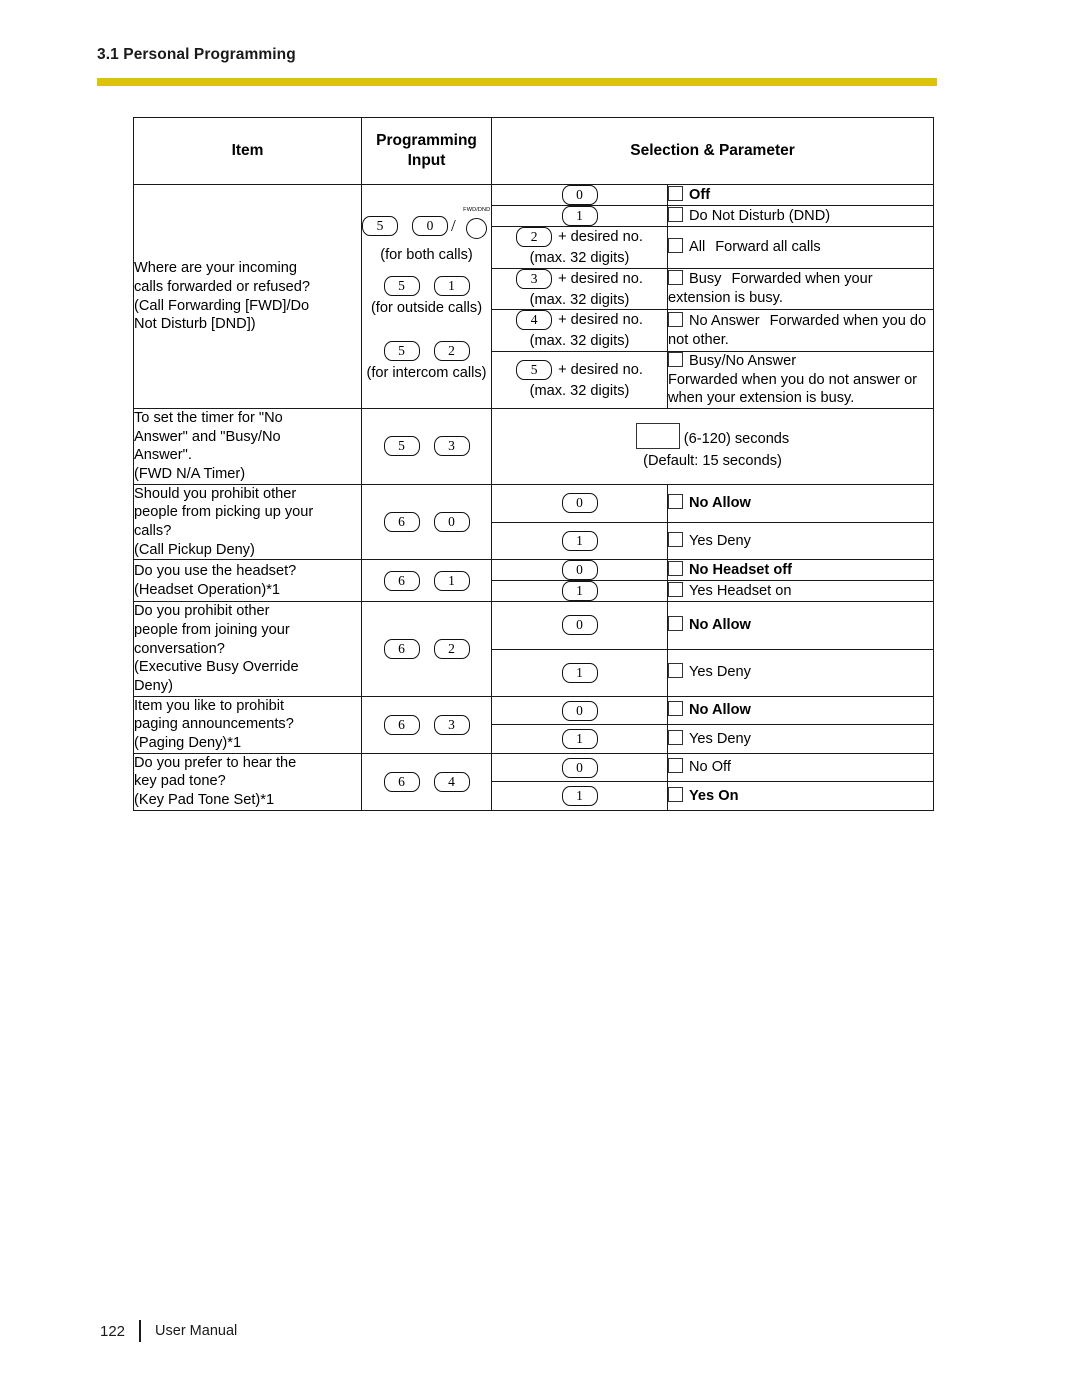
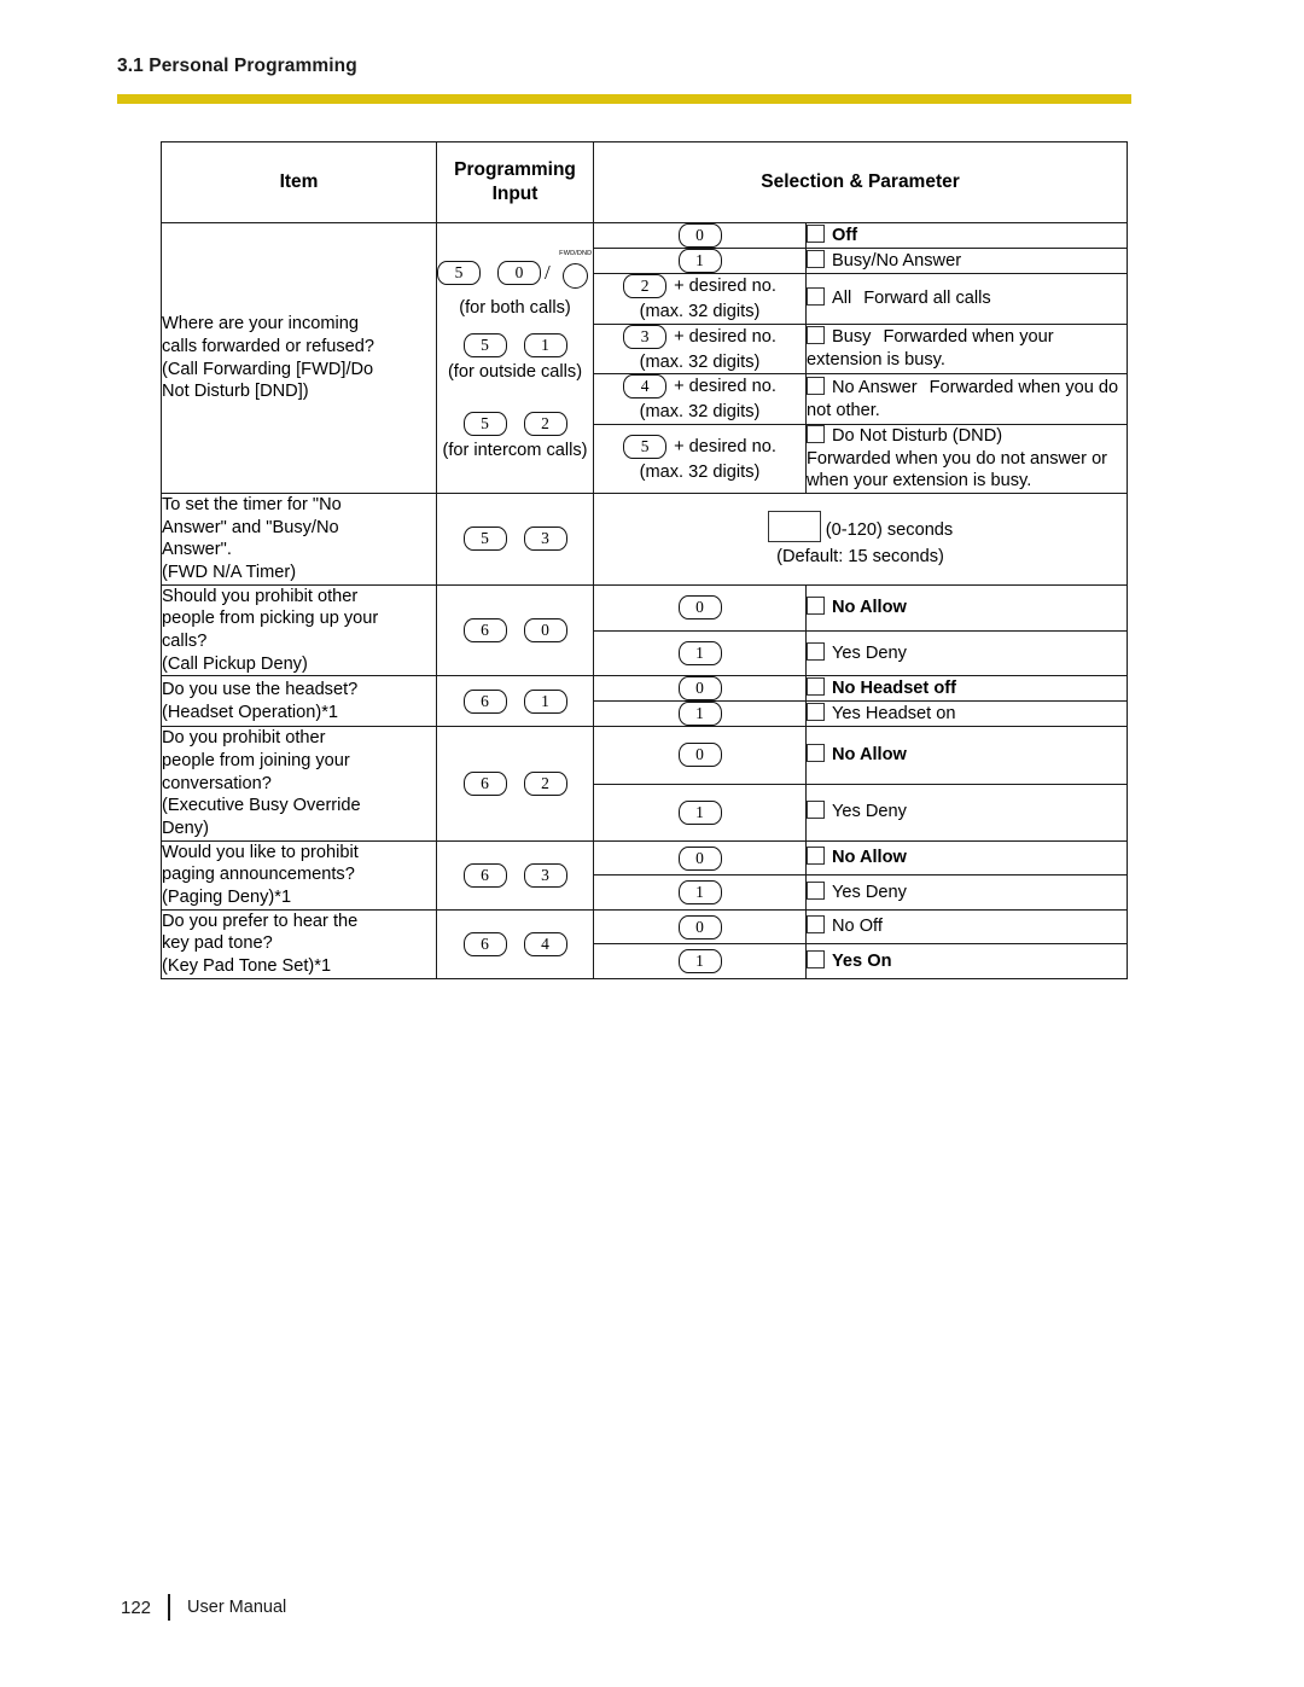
  3.1 Personal Programming
  Item	Programming Input	Selection & Parameter
  Where are your incoming calls forwarded or refused? (Call Forwarding [FWD]/Do Not Disturb [DND])	5 0 / (for both calls) 5 1 (for outside calls) 5 2 (for intercom calls)	0	Off
- 1	Do Not Disturb (DND)
+ 1	Busy/No Answer
  2 + desired no. (max. 32 digits)	All Forward all calls
  3 + desired no. (max. 32 digits)	Busy Forwarded when your extension is busy.
  4 + desired no. (max. 32 digits)	No Answer Forwarded when you do not other.
- 5 + desired no. (max. 32 digits)	Busy/No Answer Forwarded when you do not answer or when your extension is busy.
+ 5 + desired no. (max. 32 digits)	Do Not Disturb (DND) Forwarded when you do not answer or when your extension is busy.
- To set the timer for "No Answer" and "Busy/No Answer". (FWD N/A Timer)	5 3	(6-120) seconds (Default: 15 seconds)
+ To set the timer for "No Answer" and "Busy/No Answer". (FWD N/A Timer)	5 3	(0-120) seconds (Default: 15 seconds)
  Should you prohibit other people from picking up your calls? (Call Pickup Deny)	6 0	0	No Allow
  1	Yes Deny
  Do you use the headset? (Headset Operation)*1	6 1	0	No Headset off
  1	Yes Headset on
  Do you prohibit other people from joining your conversation? (Executive Busy Override Deny)	6 2	0	No Allow
  1	Yes Deny
- Item you like to prohibit paging announcements? (Paging Deny)*1	6 3	0	No Allow
+ Would you like to prohibit paging announcements? (Paging Deny)*1	6 3	0	No Allow
  1	Yes Deny
  Do you prefer to hear the key pad tone? (Key Pad Tone Set)*1	6 4	0	No Off
  1	Yes On
  122
  User Manual
